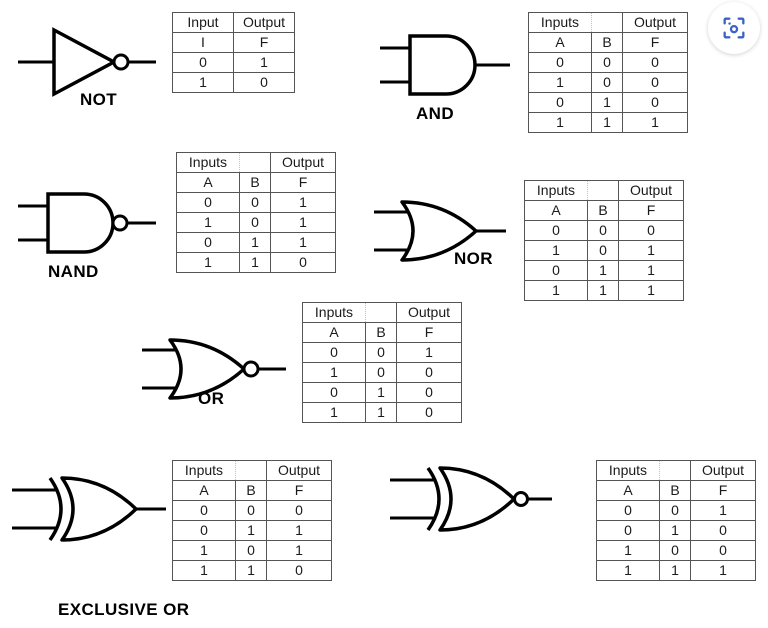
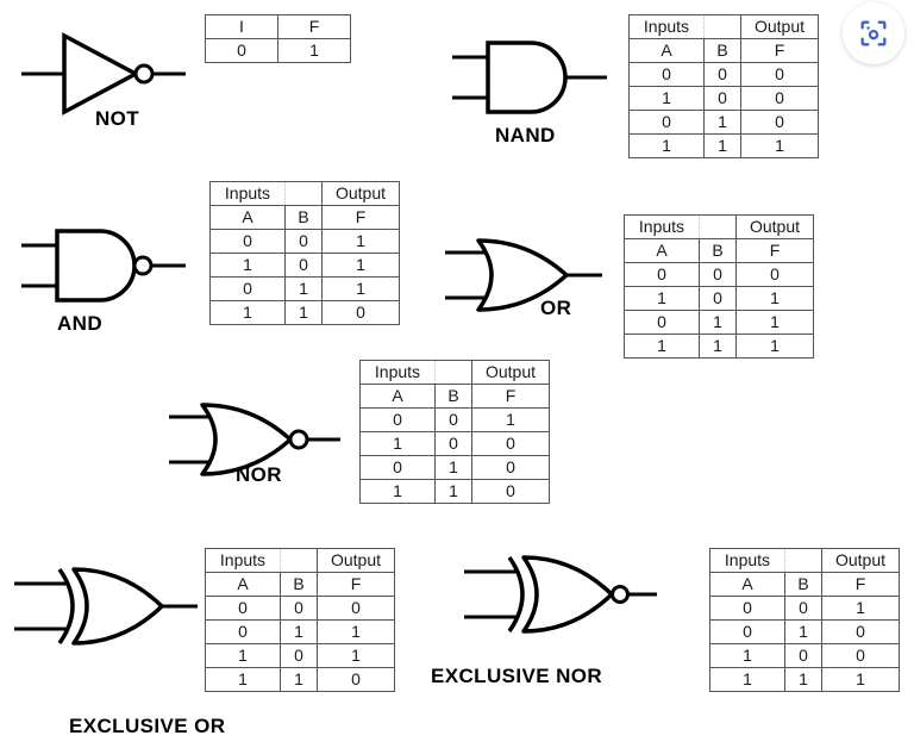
  NOT
- Input	Output
  I	F
  0	1
- 1	0
- AND
+ NAND
  Inputs		Output
  A	B	F
  0	0	0
  1	0	0
  0	1	0
  1	1	1
- NAND
+ AND
  Inputs		Output
  A	B	F
  0	0	1
  1	0	1
  0	1	1
  1	1	0
- NOR
+ OR
  Inputs		Output
  A	B	F
  0	0	0
  1	0	1
  0	1	1
  1	1	1
- OR
+ NOR
  Inputs		Output
  A	B	F
  0	0	1
  1	0	0
  0	1	0
  1	1	0
  EXCLUSIVE OR
  Inputs		Output
  A	B	F
  0	0	0
  0	1	1
  1	0	1
  1	1	0
+ EXCLUSIVE NOR
  Inputs		Output
  A	B	F
  0	0	1
  0	1	0
  1	0	0
  1	1	1
